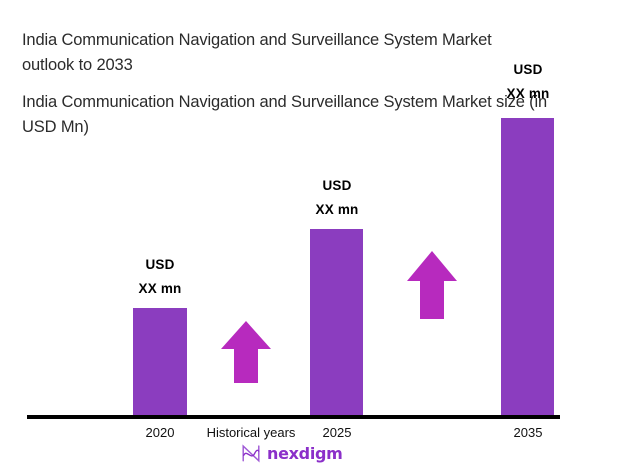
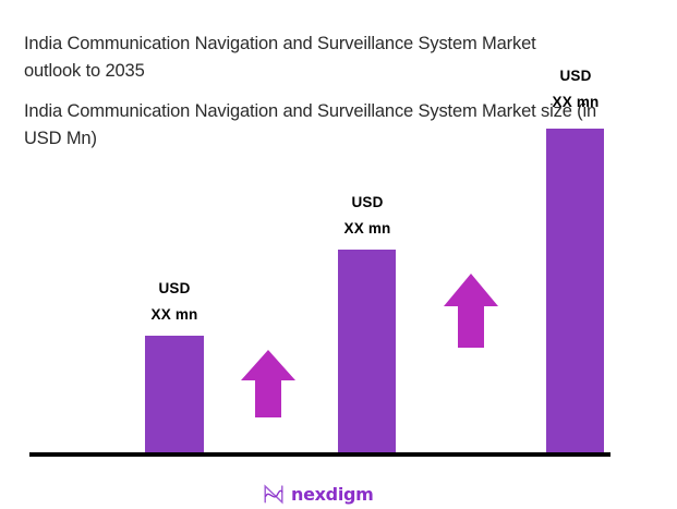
- India Communication Navigation and Surveillance System Market outlook to 2033
+ India Communication Navigation and Surveillance System Market outlook to 2035
  India Communication Navigation and Surveillance System Market size (in USD Mn)
  USD
  XX mn
  USD
  XX mn
  USD
  XX mn
- 2020
- Historical years
- 2025
- 2035
  nexdigm
